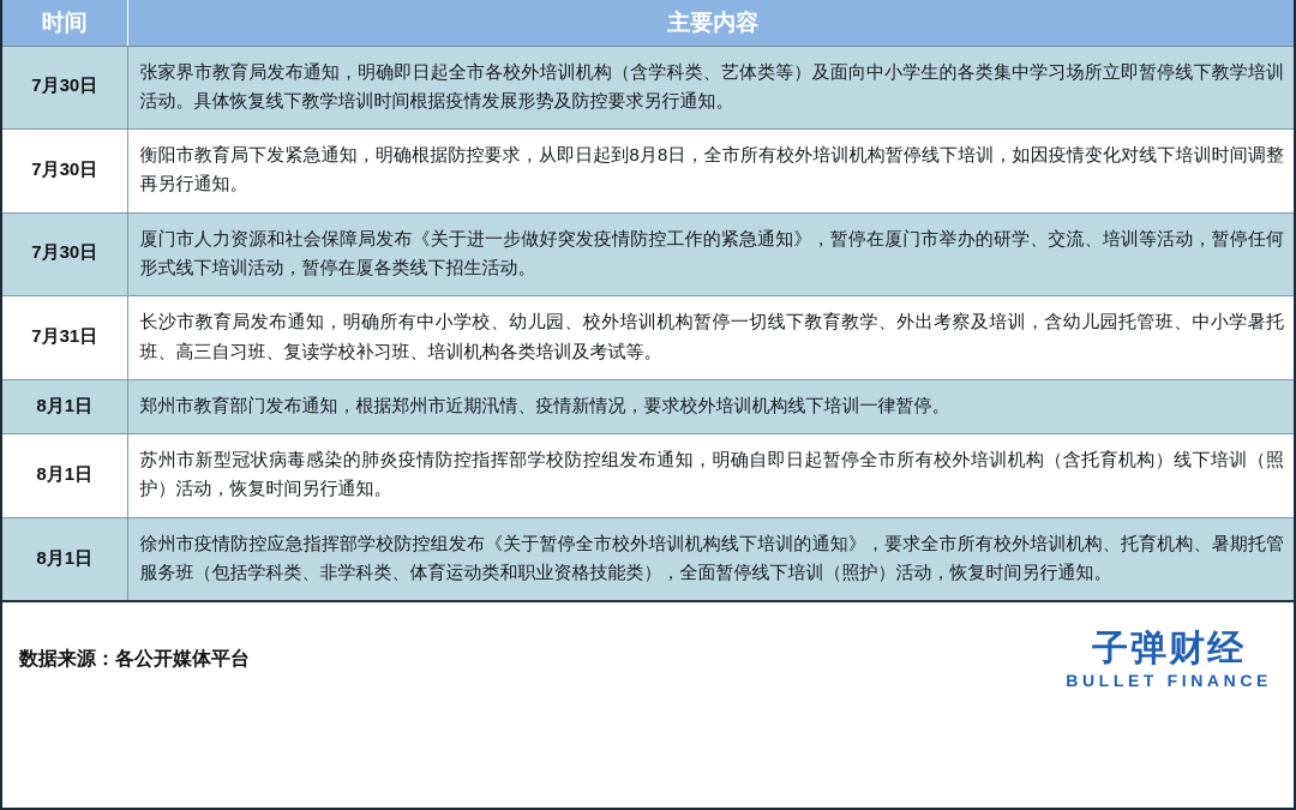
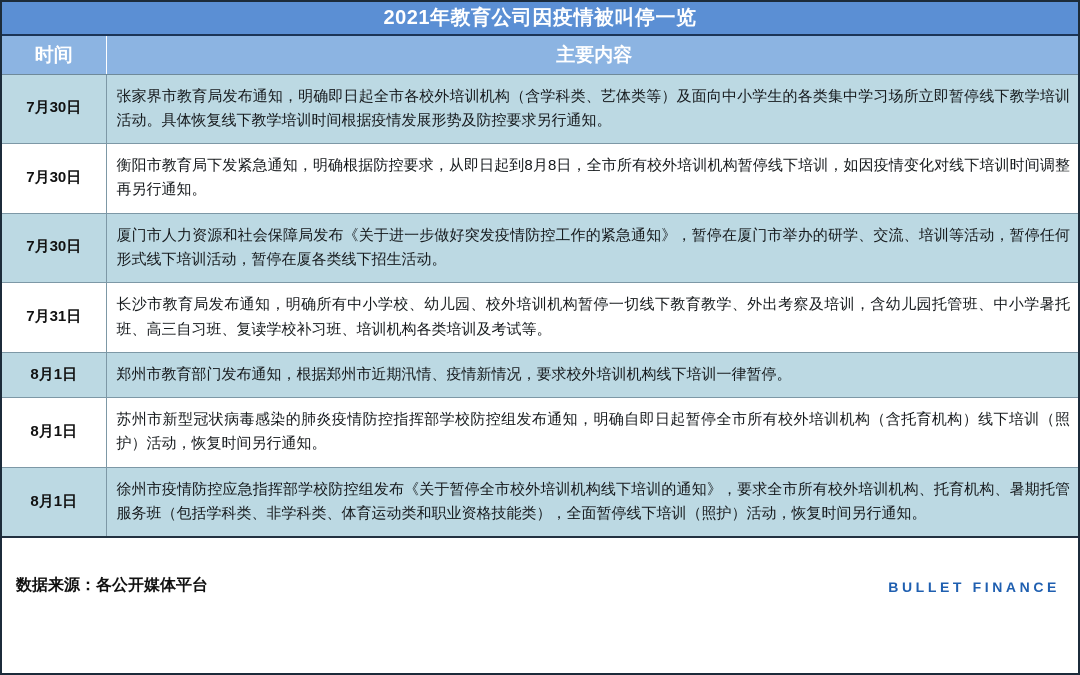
+ 2021年教育公司因疫情被叫停一览
  时间	主要内容
  7月30日	张家界市教育局发布通知，明确即日起全市各校外培训机构（含学科类、艺体类等）及面向中小学生的各类集中学习场所立即暂停线下教学培训活动。具体恢复线下教学培训时间根据疫情发展形势及防控要求另行通知。
  7月30日	衡阳市教育局下发紧急通知，明确根据防控要求，从即日起到8月8日，全市所有校外培训机构暂停线下培训，如因疫情变化对线下培训时间调整再另行通知。
  7月30日	厦门市人力资源和社会保障局发布《关于进一步做好突发疫情防控工作的紧急通知》，暂停在厦门市举办的研学、交流、培训等活动，暂停任何形式线下培训活动，暂停在厦各类线下招生活动。
  7月31日	长沙市教育局发布通知，明确所有中小学校、幼儿园、校外培训机构暂停一切线下教育教学、外出考察及培训，含幼儿园托管班、中小学暑托班、高三自习班、复读学校补习班、培训机构各类培训及考试等。
  8月1日	郑州市教育部门发布通知，根据郑州市近期汛情、疫情新情况，要求校外培训机构线下培训一律暂停。
  8月1日	苏州市新型冠状病毒感染的肺炎疫情防控指挥部学校防控组发布通知，明确自即日起暂停全市所有校外培训机构（含托育机构）线下培训（照护）活动，恢复时间另行通知。
  8月1日	徐州市疫情防控应急指挥部学校防控组发布《关于暂停全市校外培训机构线下培训的通知》，要求全市所有校外培训机构、托育机构、暑期托管服务班（包括学科类、非学科类、体育运动类和职业资格技能类），全面暂停线下培训（照护）活动，恢复时间另行通知。
  数据来源：各公开媒体平台
- 子弹财经
  BULLET FINANCE
